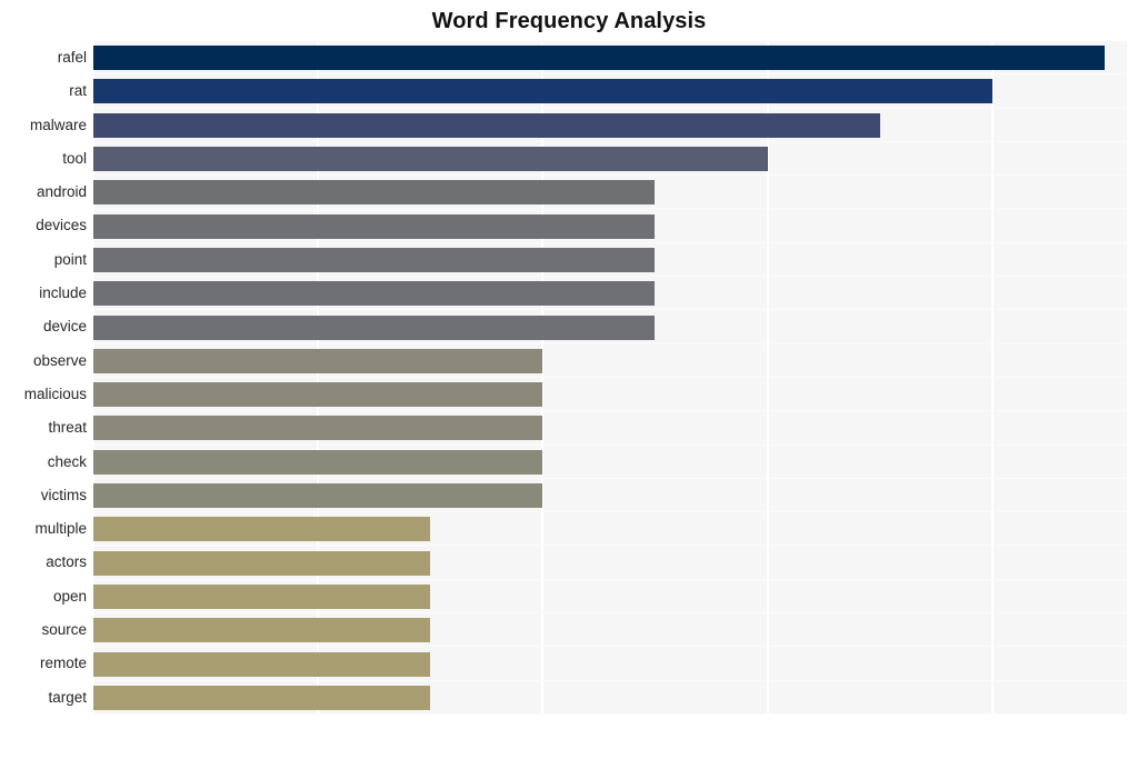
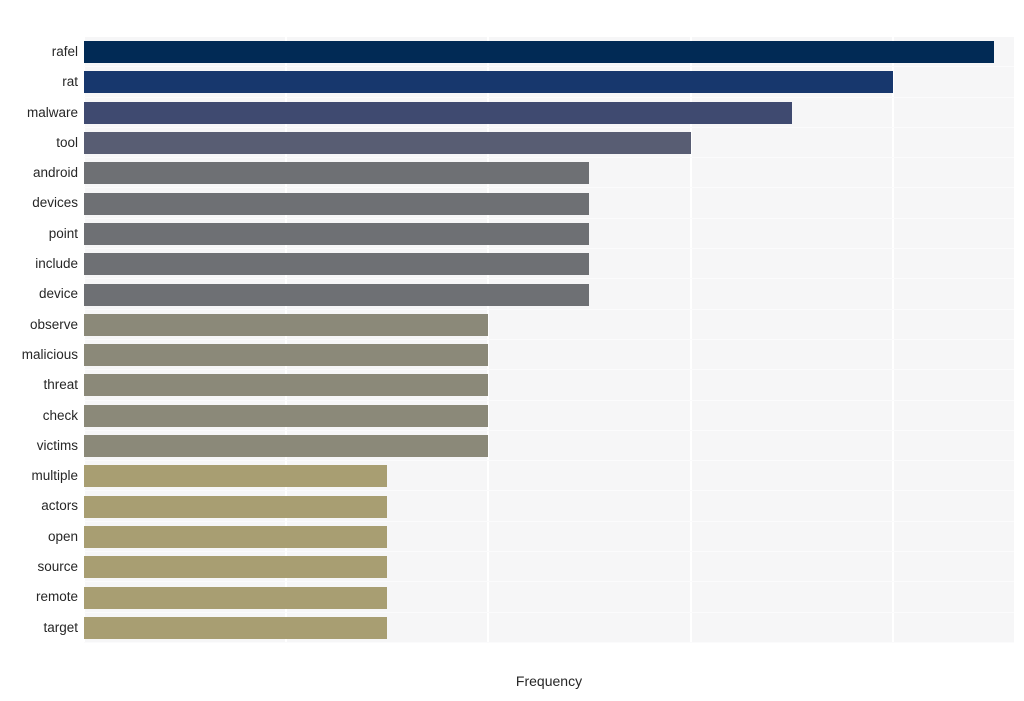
- Word Frequency Analysis
  rafel
  rat
  malware
  tool
  android
  devices
  point
  include
  device
  observe
  malicious
  threat
  check
  victims
  multiple
  actors
  open
  source
  remote
  target
+ Frequency
